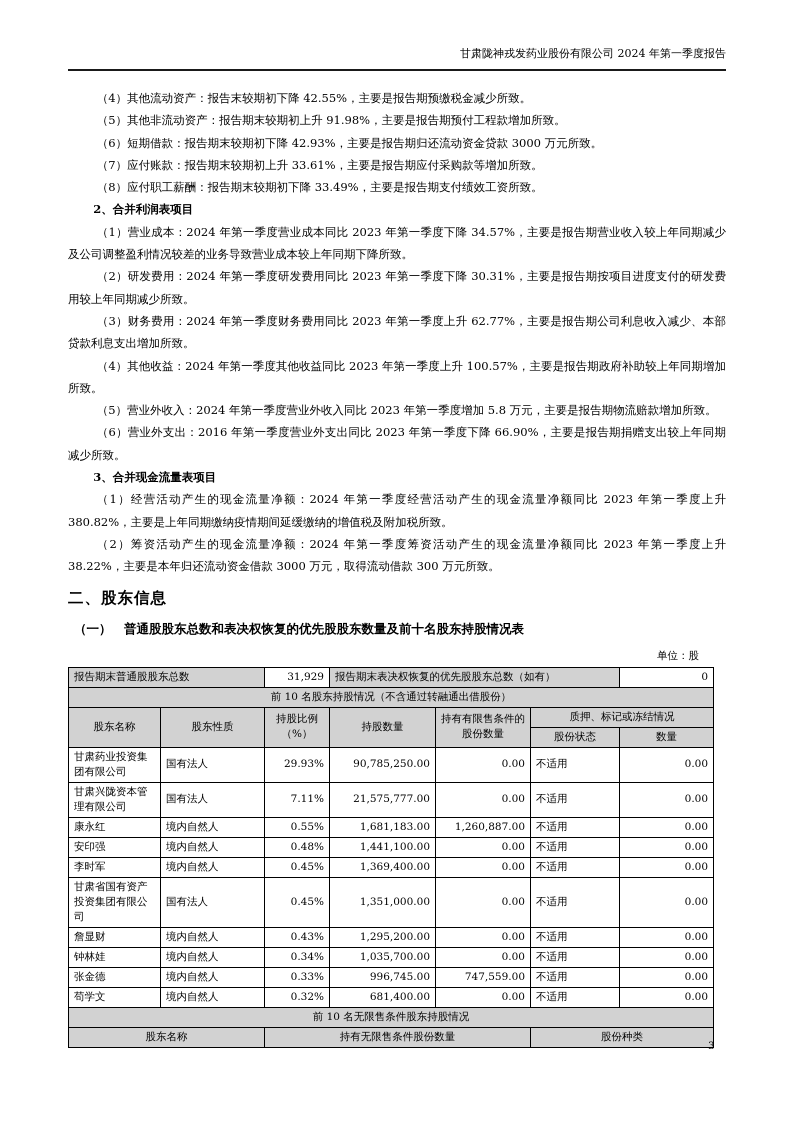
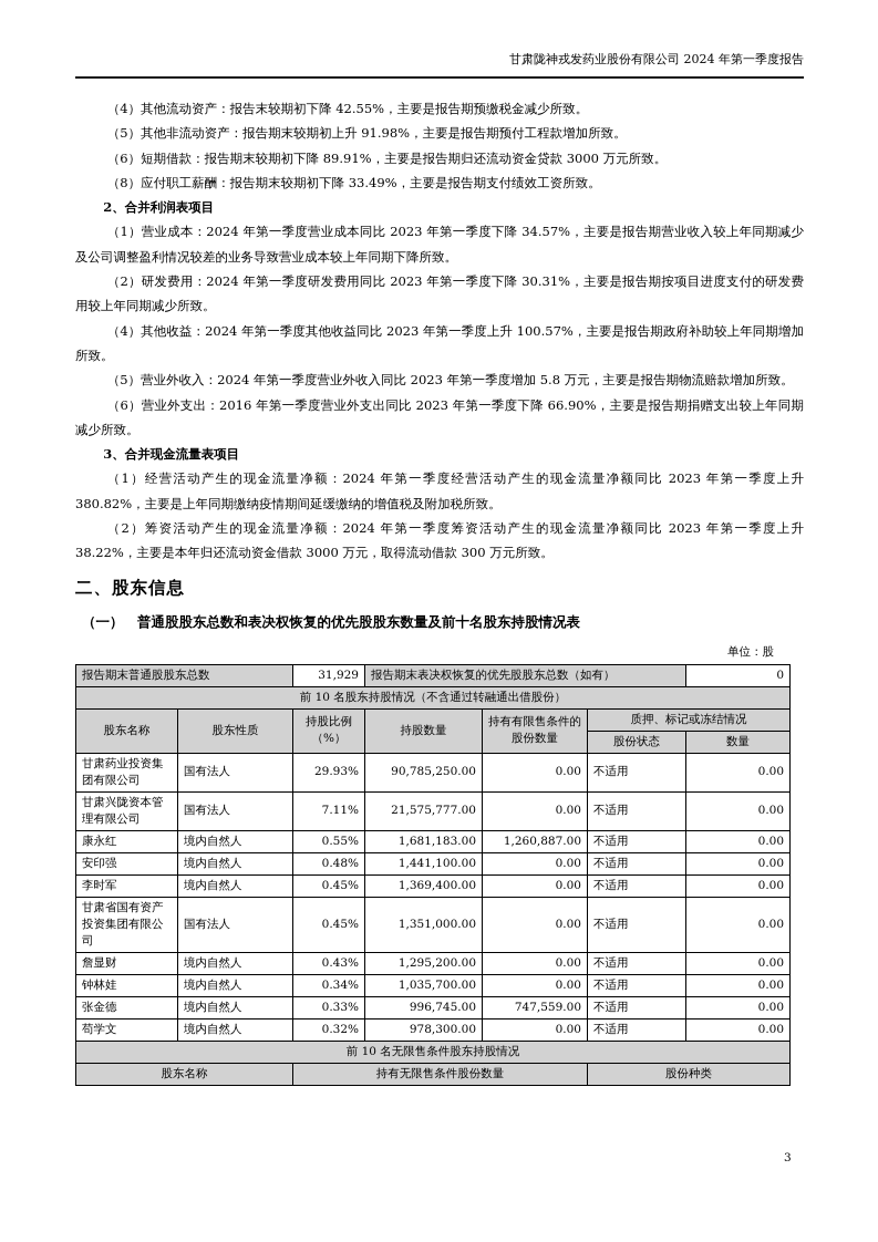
  甘肃陇神戎发药业股份有限公司 2024 年第一季度报告
  （4）其他流动资产：报告末较期初下降 42.55%，主要是报告期预缴税金减少所致。
  （5）其他非流动资产：报告期末较期初上升 91.98%，主要是报告期预付工程款增加所致。
- （6）短期借款：报告期末较期初下降 42.93%，主要是报告期归还流动资金贷款 3000 万元所致。
+ （6）短期借款：报告期末较期初下降 89.91%，主要是报告期归还流动资金贷款 3000 万元所致。
- （7）应付账款：报告期末较期初上升 33.61%，主要是报告期应付采购款等增加所致。
  （8）应付职工薪酬：报告期末较期初下降 33.49%，主要是报告期支付绩效工资所致。
  2、合并利润表项目
  （1）营业成本：2024 年第一季度营业成本同比 2023 年第一季度下降 34.57%，主要是报告期营业收入较上年同期减少及公司调整盈利情况较差的业务导致营业成本较上年同期下降所致。
  （2）研发费用：2024 年第一季度研发费用同比 2023 年第一季度下降 30.31%，主要是报告期按项目进度支付的研发费用较上年同期减少所致。
- （3）财务费用：2024 年第一季度财务费用同比 2023 年第一季度上升 62.77%，主要是报告期公司利息收入减少、本部贷款利息支出增加所致。
  （4）其他收益：2024 年第一季度其他收益同比 2023 年第一季度上升 100.57%，主要是报告期政府补助较上年同期增加所致。
  （5）营业外收入：2024 年第一季度营业外收入同比 2023 年第一季度增加 5.8 万元，主要是报告期物流赔款增加所致。
  （6）营业外支出：2016 年第一季度营业外支出同比 2023 年第一季度下降 66.90%，主要是报告期捐赠支出较上年同期减少所致。
  3、合并现金流量表项目
  （1）经营活动产生的现金流量净额：2024 年第一季度经营活动产生的现金流量净额同比 2023 年第一季度上升 380.82%，主要是上年同期缴纳疫情期间延缓缴纳的增值税及附加税所致。
  （2）筹资活动产生的现金流量净额：2024 年第一季度筹资活动产生的现金流量净额同比 2023 年第一季度上升 38.22%，主要是本年归还流动资金借款 3000 万元，取得流动借款 300 万元所致。
  二、股东信息
  （一） 普通股股东总数和表决权恢复的优先股股东数量及前十名股东持股情况表
  单位：股
  报告期末普通股股东总数	31,929	报告期末表决权恢复的优先股股东总数（如有）	0
  前 10 名股东持股情况（不含通过转融通出借股份）
  股东名称	股东性质	持股比例 （%）	持股数量	持有有限售条件的股份数量	质押、标记或冻结情况
  股份状态	数量
  甘肃药业投资集团有限公司	国有法人	29.93%	90,785,250.00	0.00	不适用	0.00
  甘肃兴陇资本管理有限公司	国有法人	7.11%	21,575,777.00	0.00	不适用	0.00
  康永红	境内自然人	0.55%	1,681,183.00	1,260,887.00	不适用	0.00
  安印强	境内自然人	0.48%	1,441,100.00	0.00	不适用	0.00
  李时军	境内自然人	0.45%	1,369,400.00	0.00	不适用	0.00
  甘肃省国有资产投资集团有限公司	国有法人	0.45%	1,351,000.00	0.00	不适用	0.00
  詹显财	境内自然人	0.43%	1,295,200.00	0.00	不适用	0.00
  钟林娃	境内自然人	0.34%	1,035,700.00	0.00	不适用	0.00
  张金德	境内自然人	0.33%	996,745.00	747,559.00	不适用	0.00
- 苟学文	境内自然人	0.32%	681,400.00	0.00	不适用	0.00
+ 苟学文	境内自然人	0.32%	978,300.00	0.00	不适用	0.00
  前 10 名无限售条件股东持股情况
  股东名称	持有无限售条件股份数量	股份种类
  3
